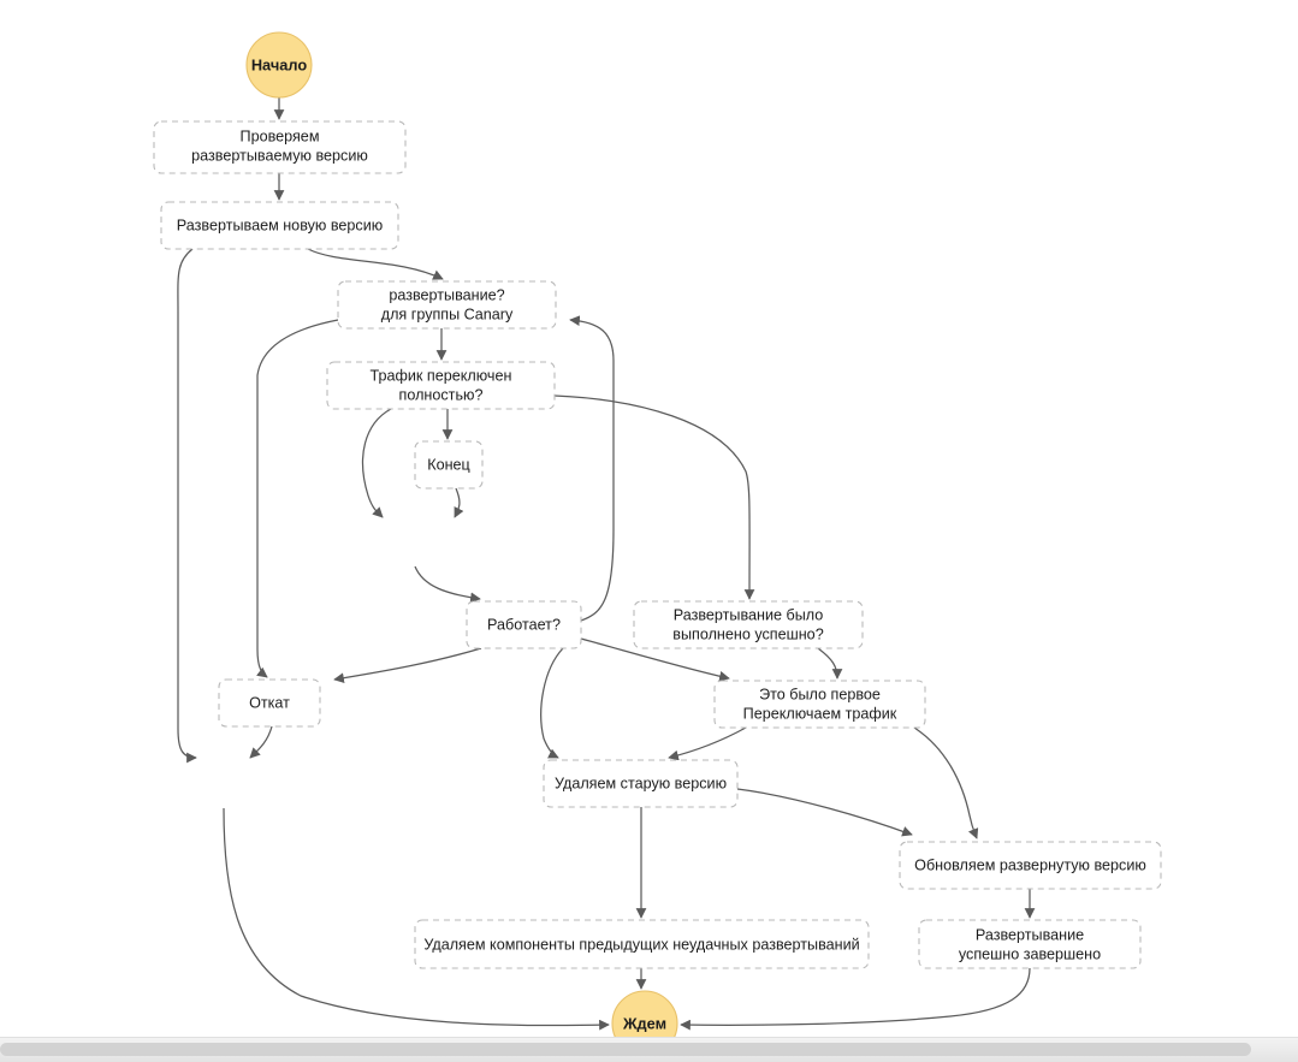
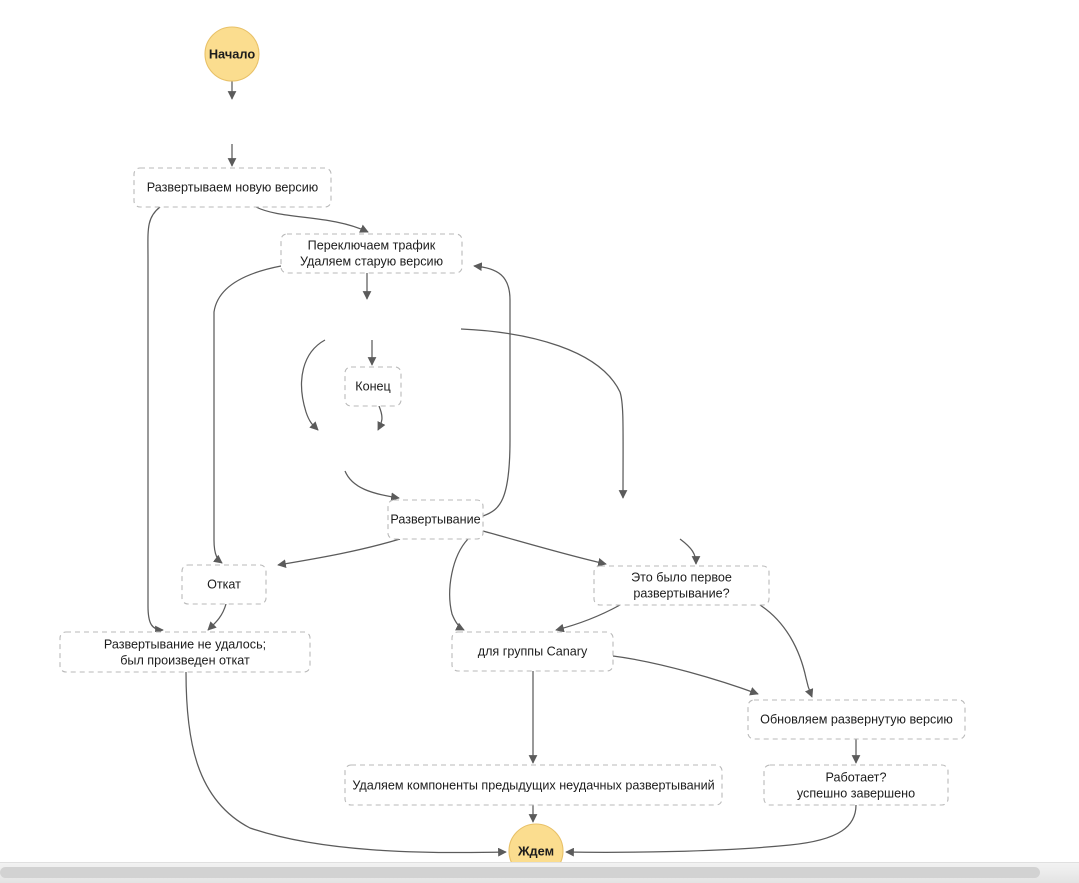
  Начало
- Проверяем
- развертываемую версию
  Развертываем новую версию
- развертывание?
+ Переключаем трафик
- для группы Canary
+ Удаляем старую версию
- Трафик переключен
- полностью?
  Конец
- Работает?
+ Развертывание
- Развертывание было
- выполнено успешно?
  Откат
  Это было первое
- Переключаем трафик
+ развертывание?
+ Развертывание не удалось;
+ был произведен откат
- Удаляем старую версию
+ для группы Canary
  Обновляем развернутую версию
  Удаляем компоненты предыдущих неудачных развертываний
- Развертывание
+ Работает?
  успешно завершено
  Ждем
